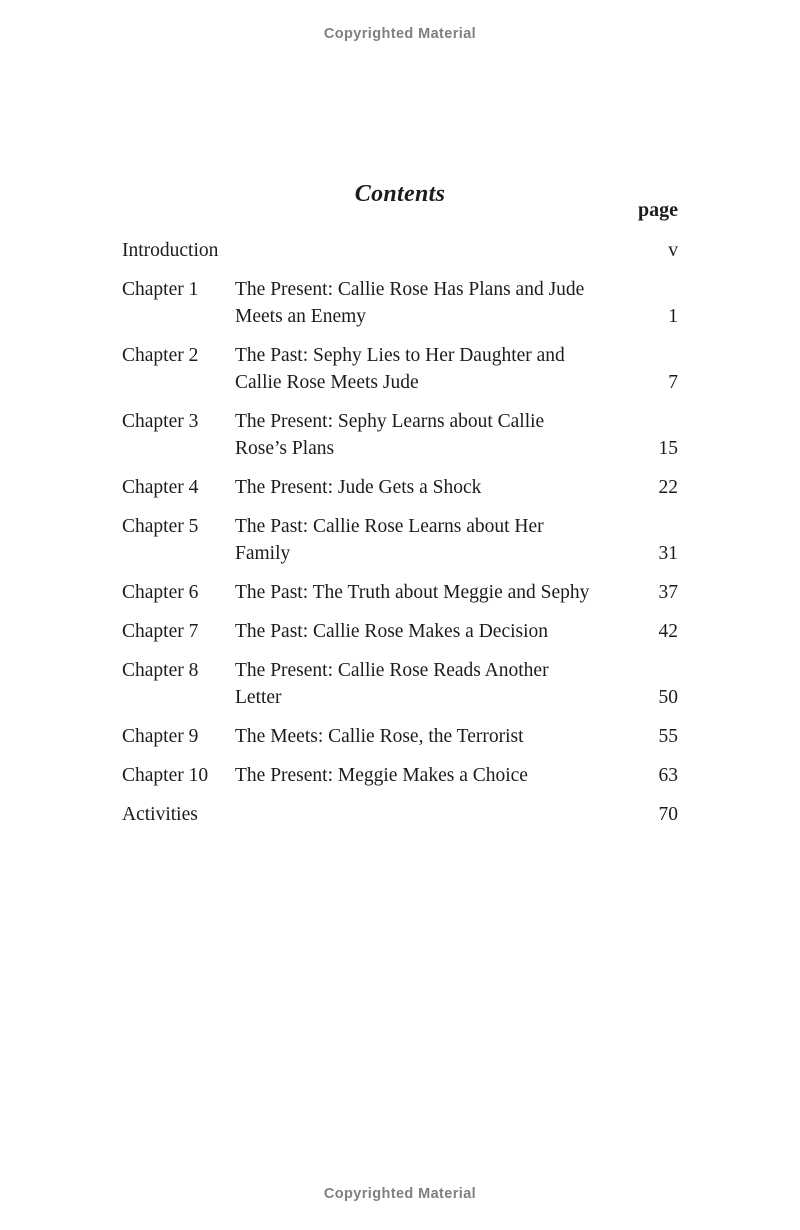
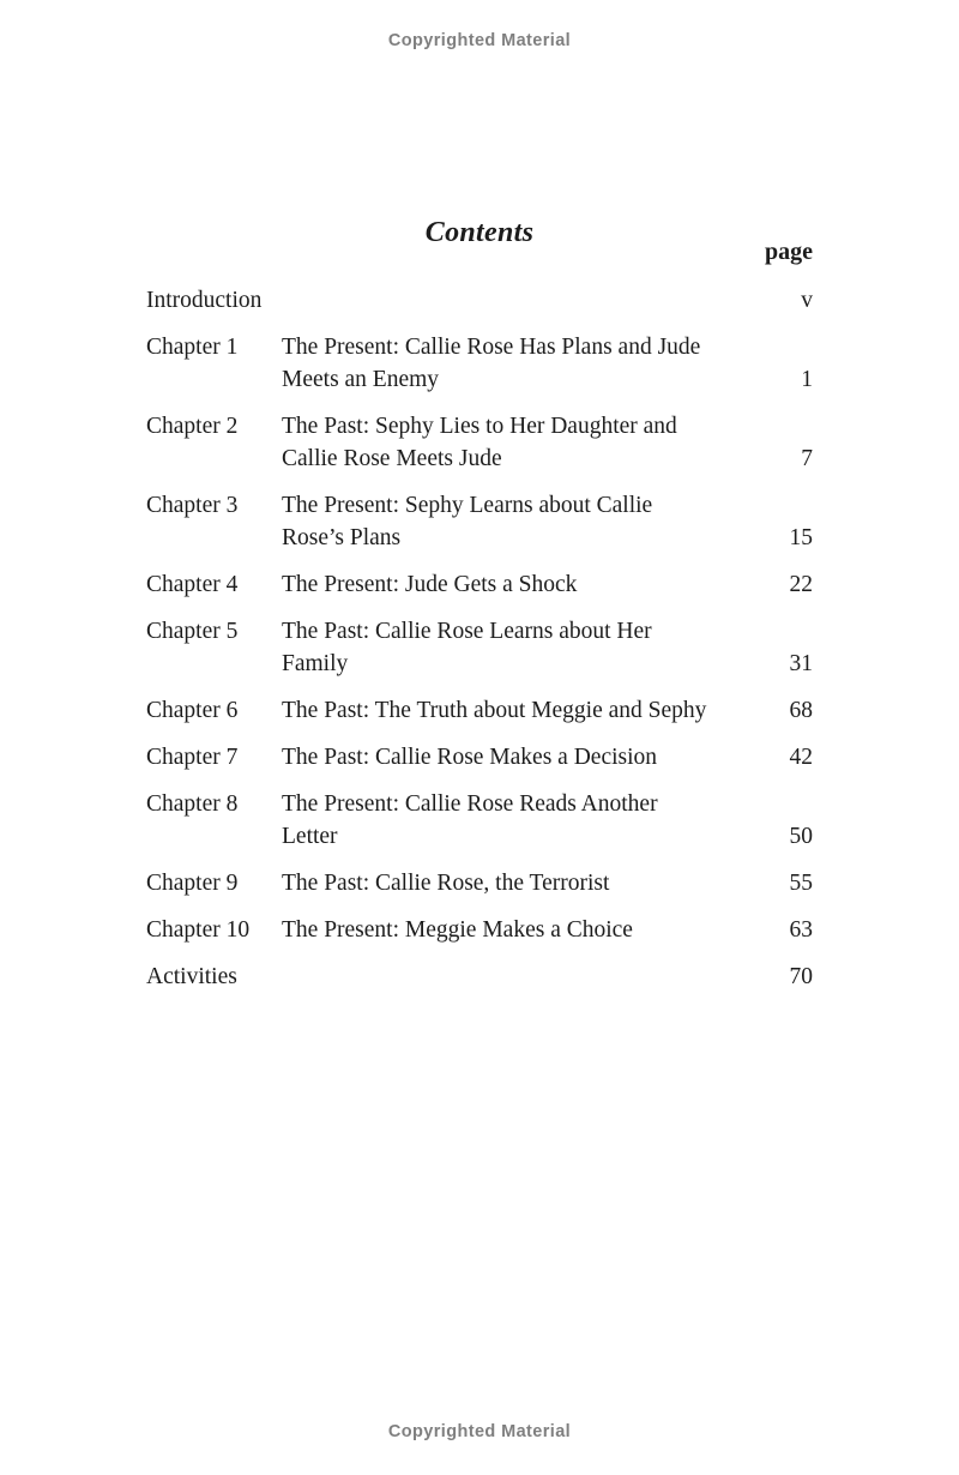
  Copyrighted Material
  Contents
  page
  Introduction
  v
  Chapter 1
  The Present: Callie Rose Has Plans and Jude
  Meets an Enemy
  1
  Chapter 2
  The Past: Sephy Lies to Her Daughter and
  Callie Rose Meets Jude
  7
  Chapter 3
  The Present: Sephy Learns about Callie
  Rose’s Plans
  15
  Chapter 4
  The Present: Jude Gets a Shock
  22
  Chapter 5
  The Past: Callie Rose Learns about Her
  Family
  31
  Chapter 6
  The Past: The Truth about Meggie and Sephy
- 37
+ 68
  Chapter 7
  The Past: Callie Rose Makes a Decision
  42
  Chapter 8
  The Present: Callie Rose Reads Another
  Letter
  50
  Chapter 9
- The Meets: Callie Rose, the Terrorist
+ The Past: Callie Rose, the Terrorist
  55
  Chapter 10
  The Present: Meggie Makes a Choice
  63
  Activities
  70
  Copyrighted Material
